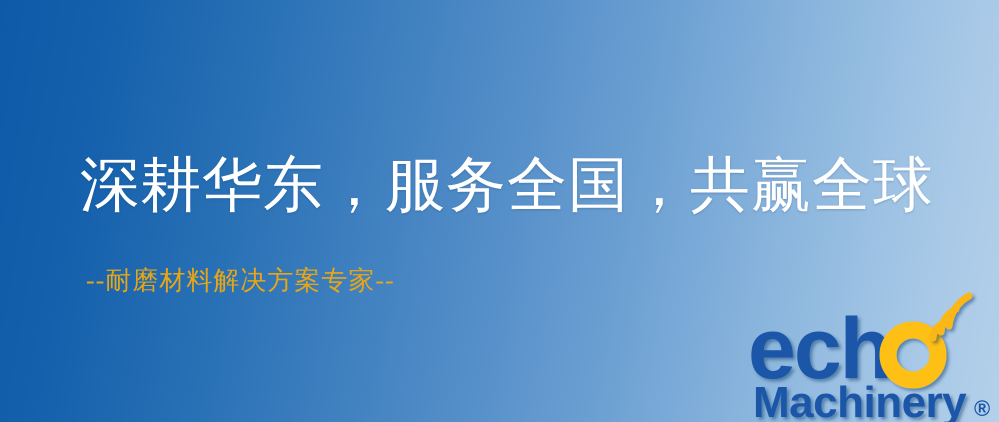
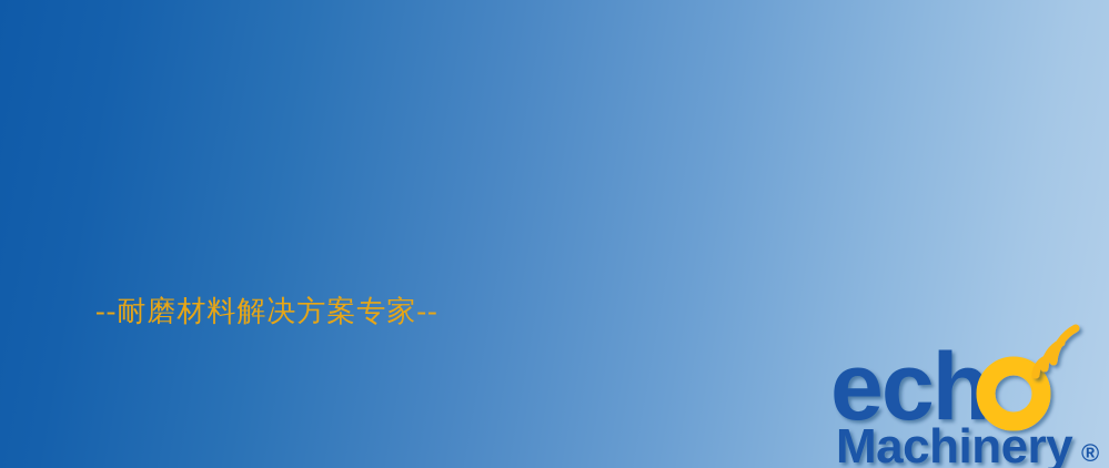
- 深耕华东，服务全国，共赢全球
  --耐磨材料解决方案专家--
  ech
  Machinery
  ®
